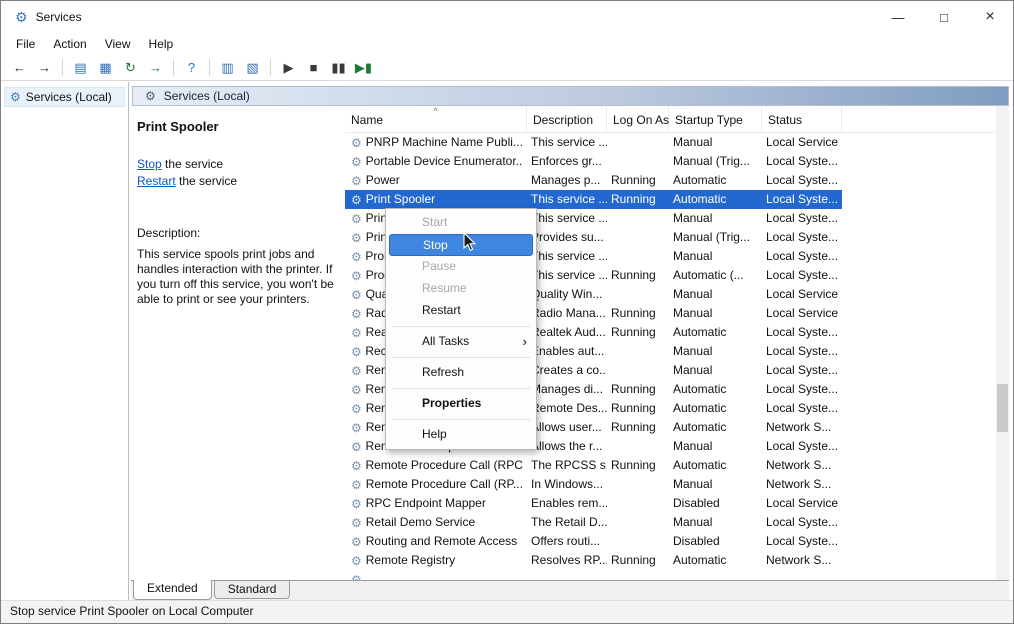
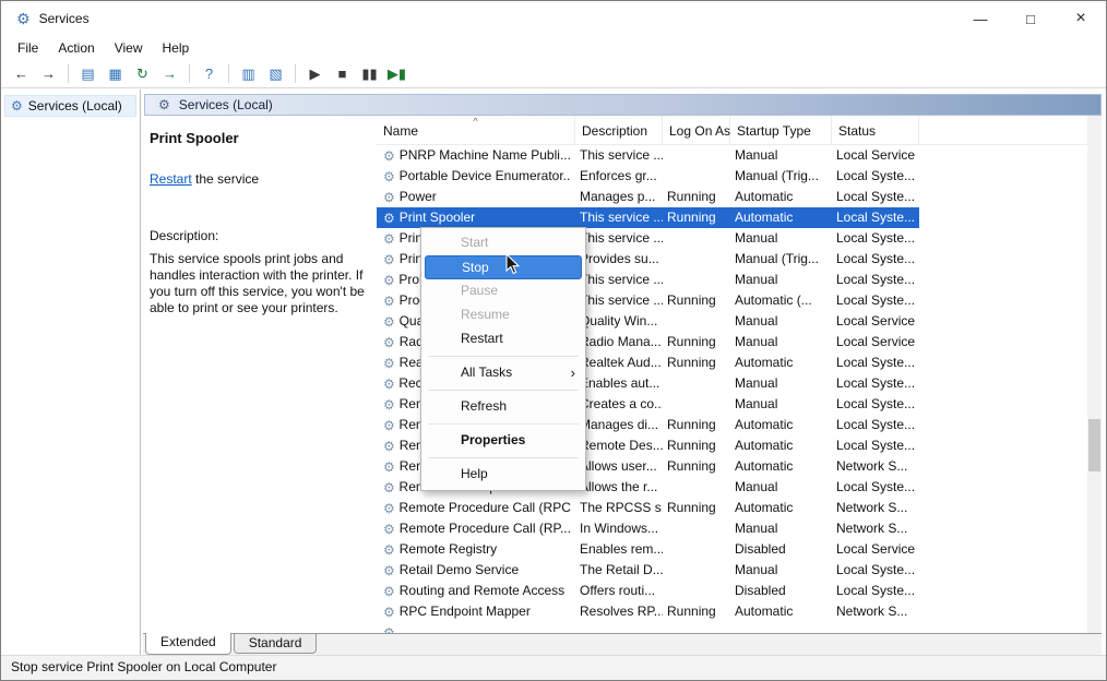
  ⚙
  Services
  —
  □
  ×
  File
  Action
  View
  Help
  ←
  →
  ▤
  ▦
  ↻
  →
  ?
  ▥
  ▧
  ▶
  ■
  ▮▮
  ▶▮
  ⚙
  Services (Local)
  ⚙
  Services (Local)
  Print Spooler
- Stop the service
  Restart the service
  Description:
  This service spools print jobs and handles interaction with the printer. If you turn off this service, you won't be able to print or see your printers.
  ^
  Name
  Description
  Log On As
  Startup Type
  Status
  ⚙
  PNRP Machine Name Publi...
  This service ...
  Manual
  Local Service
  ⚙
  Portable Device Enumerator..
  Enforces gr...
  Manual (Trig...
  Local Syste...
  ⚙
  Power
  Manages p...
  Running
  Automatic
  Local Syste...
  ⚙
  Print Spooler
  This service ...
  Running
  Automatic
  Local Syste...
  ⚙
  his service ...
  Manual
  Local Syste...
  ⚙
  rovides su...
  Manual (Trig...
  Local Syste...
  ⚙
  his service ...
  Manual
  Local Syste...
  ⚙
  his service ...
  Running
  Automatic (...
  Local Syste...
  ⚙
  uality Win...
  Manual
  Local Service
  ⚙
  adio Mana...
  Running
  Manual
  Local Service
  ⚙
  ealtek Aud...
  Running
  Automatic
  Local Syste...
  ⚙
  nables aut...
  Manual
  Local Syste...
  ⚙
  reates a co..
  Manual
  Local Syste...
  ⚙
  anages di...
  Running
  Automatic
  Local Syste...
  ⚙
  emote Des...
  Running
  Automatic
  Local Syste...
  ⚙
  llows user...
  Running
  Automatic
  Network S...
  ⚙
  llows the r...
  Manual
  Local Syste...
  ⚙
  Remote Procedure Call (RPC
  The RPCSS s
  Running
  Automatic
  Network S...
  ⚙
  Remote Procedure Call (RP...
  In Windows...
  Manual
  Network S...
  ⚙
- RPC Endpoint Mapper
+ Remote Registry
  Enables rem...
  Disabled
  Local Service
  ⚙
  Retail Demo Service
  The Retail D...
  Manual
  Local Syste...
  ⚙
  Routing and Remote Access
  Offers routi...
  Disabled
  Local Syste...
  ⚙
- Remote Registry
+ RPC Endpoint Mapper
  Resolves RP..
  Running
  Automatic
  Network S...
  Extended
  Standard
  Start
  Stop
  Pause
  Resume
  Restart
  All Tasks
  ›
  Refresh
  Properties
  Help
  Stop service Print Spooler on Local Computer
